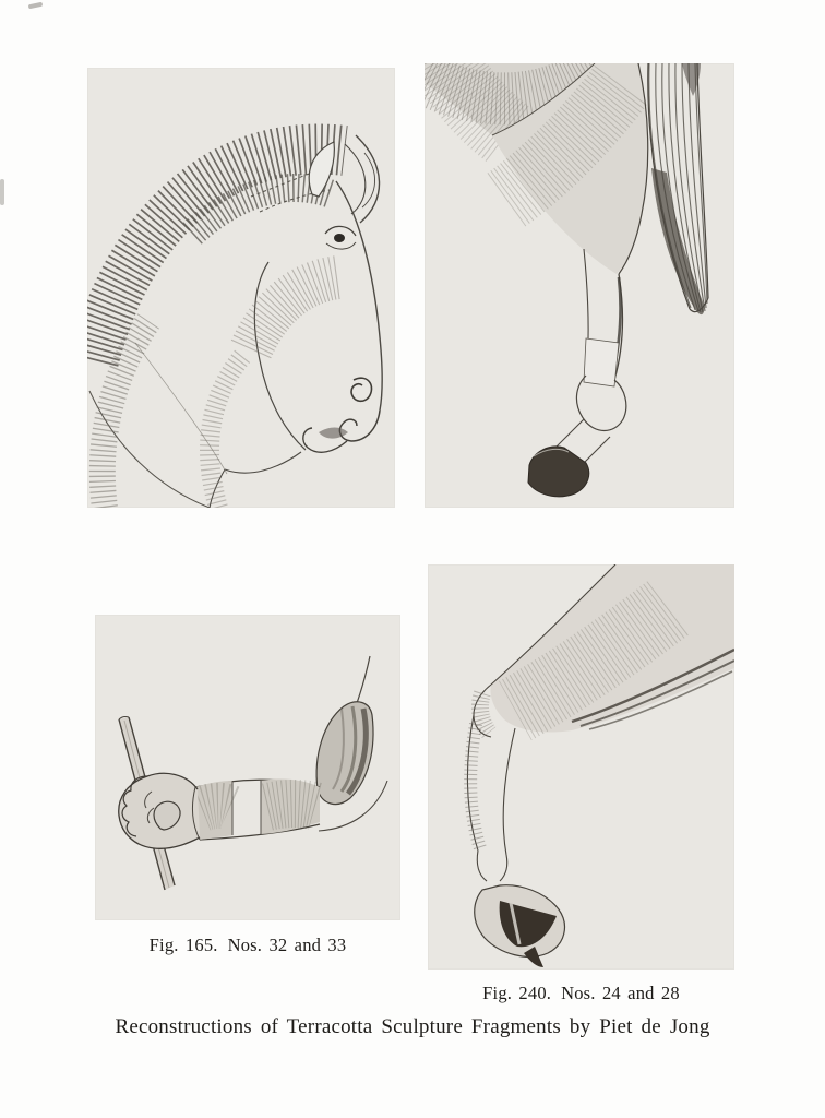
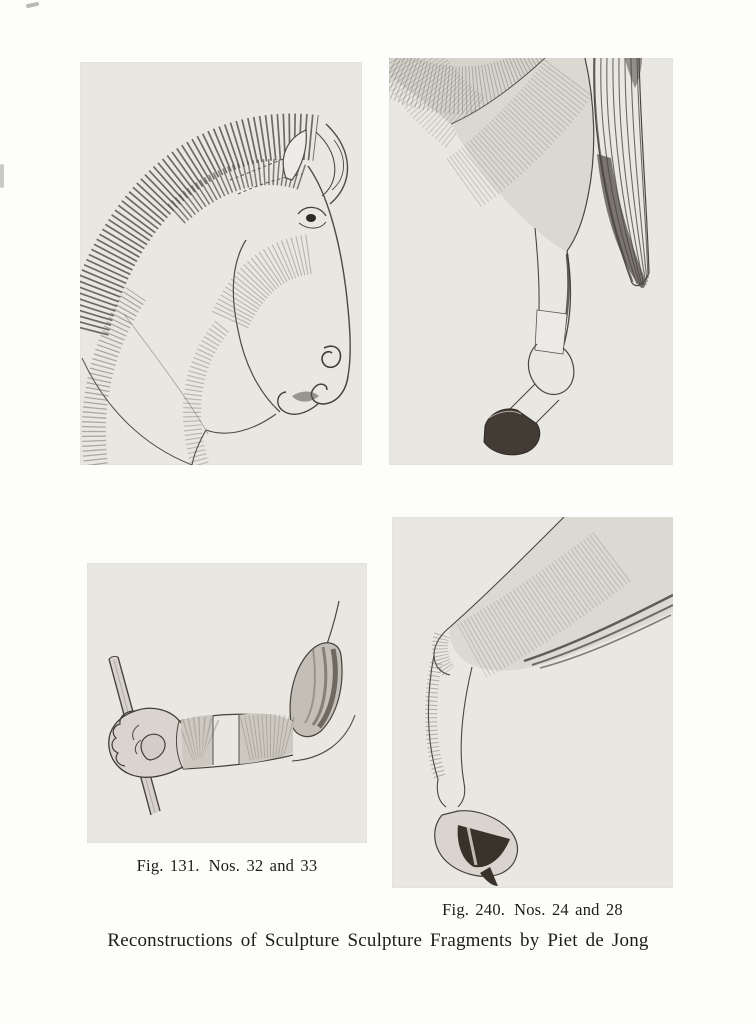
- Fig. 165. Nos. 32 and 33
+ Fig. 131. Nos. 32 and 33
  Fig. 240. Nos. 24 and 28
- Reconstructions of Terracotta Sculpture Fragments by Piet de Jong
+ Reconstructions of Sculpture Sculpture Fragments by Piet de Jong
